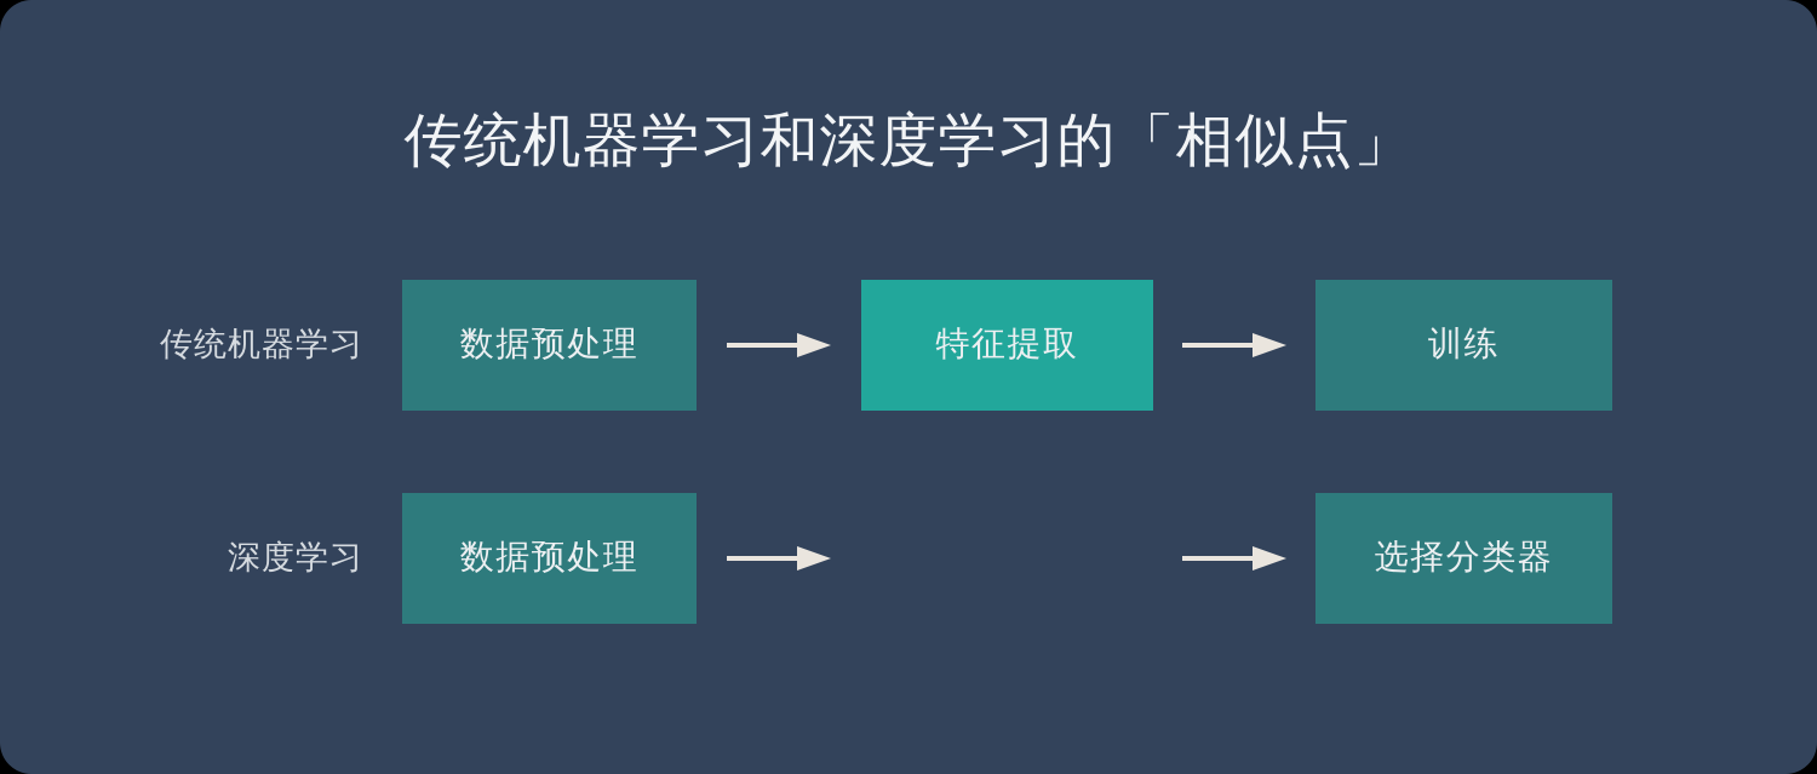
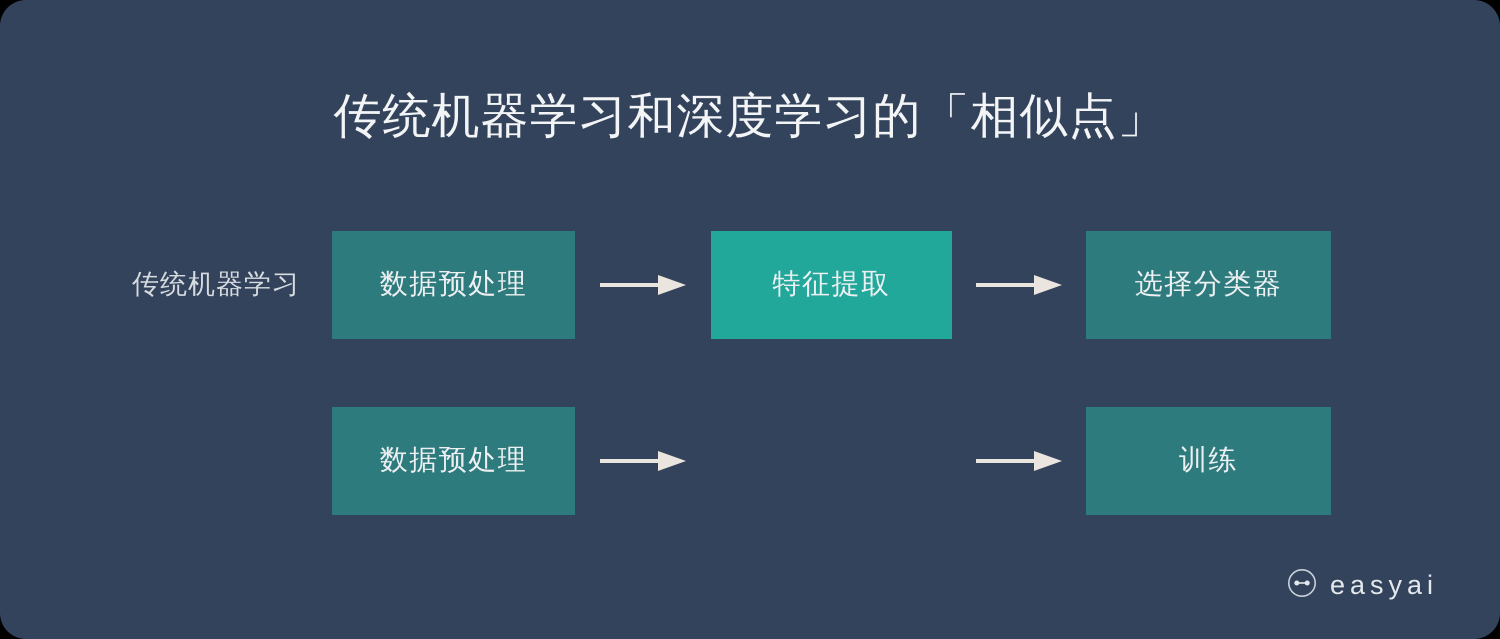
  传统机器学习和深度学习的「相似点」
  传统机器学习
  数据预处理
  特征提取
- 训练
+ 选择分类器
- 深度学习
  数据预处理
- 选择分类器
+ 训练
+ easyai
